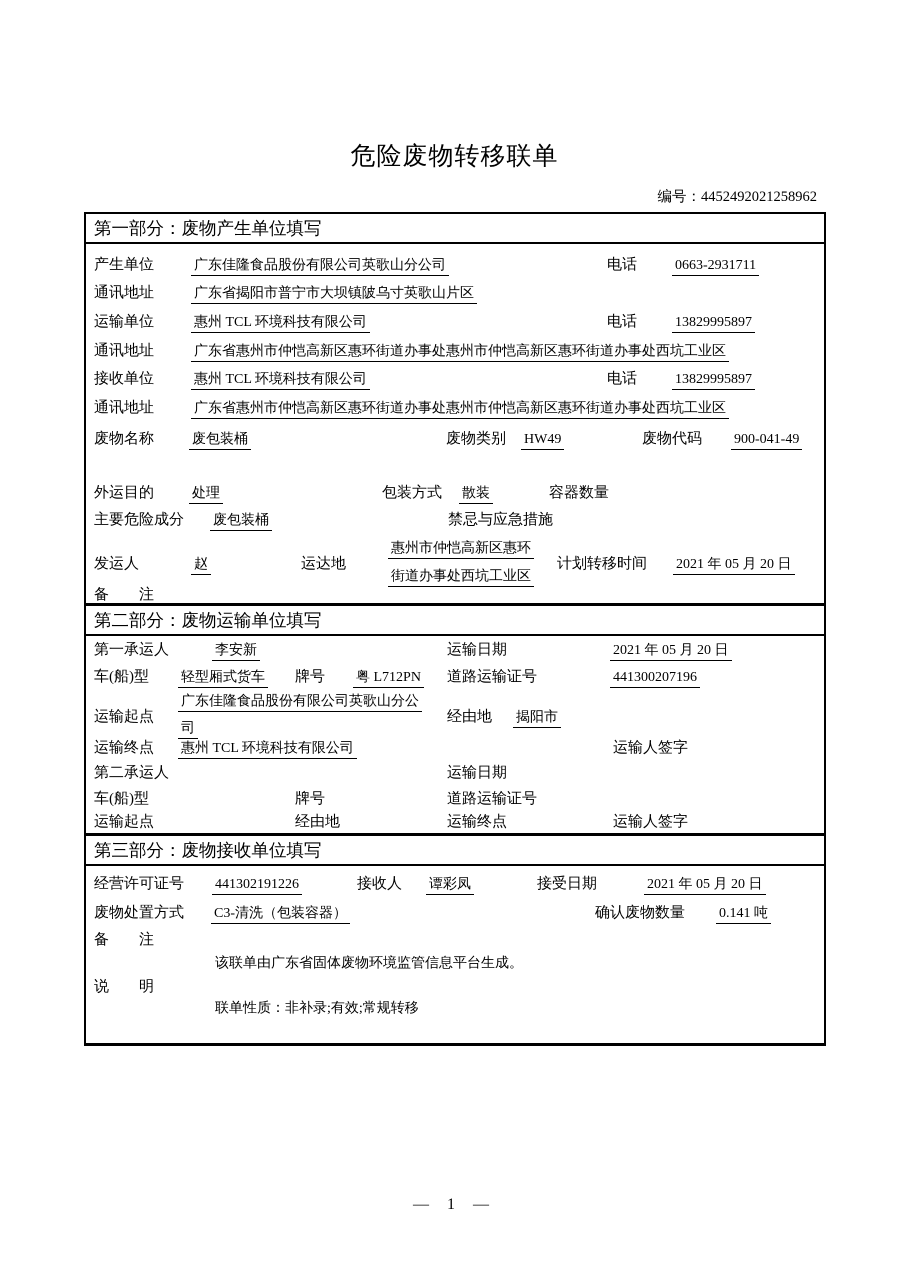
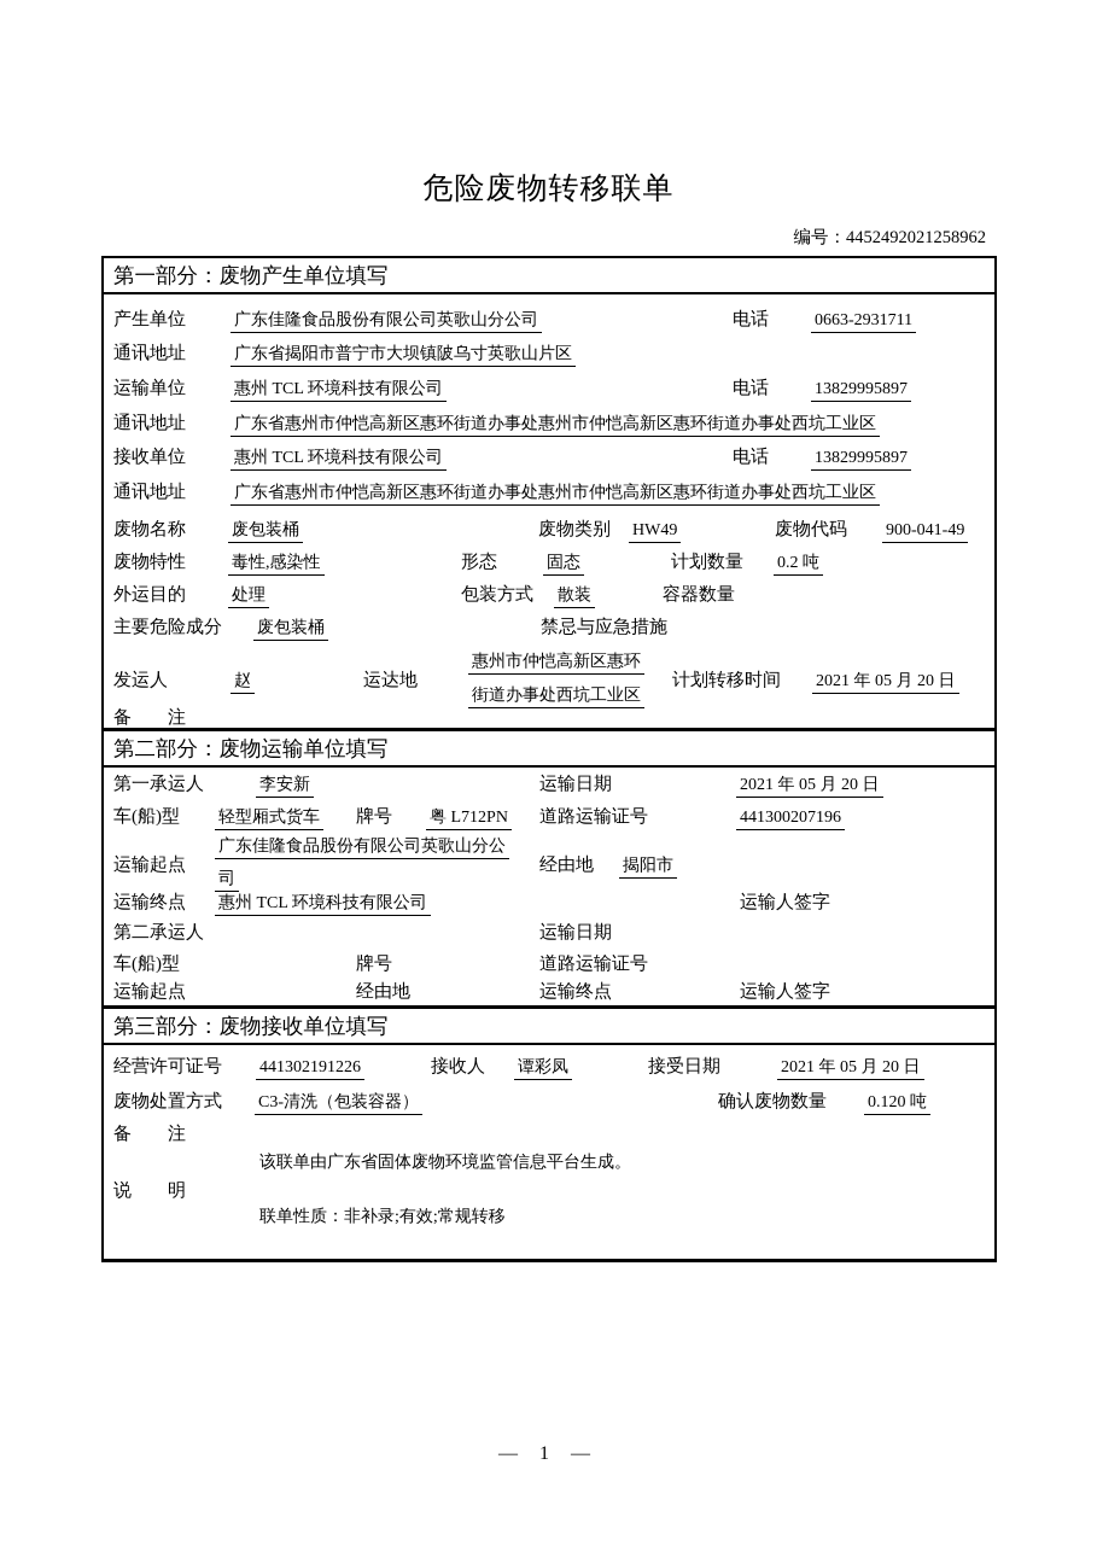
  危险废物转移联单
  编号：4452492021258962
  第一部分：废物产生单位填写
  产生单位
  广东佳隆食品股份有限公司英歌山分公司
  电话
  0663-2931711
  通讯地址
  广东省揭阳市普宁市大坝镇陂乌寸英歌山片区
  运输单位
  惠州 TCL 环境科技有限公司
  电话
  13829995897
  通讯地址
  广东省惠州市仲恺高新区惠环街道办事处惠州市仲恺高新区惠环街道办事处西坑工业区
  接收单位
  惠州 TCL 环境科技有限公司
  电话
  13829995897
  通讯地址
  广东省惠州市仲恺高新区惠环街道办事处惠州市仲恺高新区惠环街道办事处西坑工业区
  废物名称
  废包装桶
  废物类别
  HW49
  废物代码
  900-041-49
+ 废物特性
+ 毒性,感染性
+ 形态
+ 固态
+ 计划数量
+ 0.2 吨
  外运目的
  处理
  包装方式
  散装
  容器数量
  主要危险成分
  废包装桶
  禁忌与应急措施
  发运人
  赵
  运达地
  惠州市仲恺高新区惠环
  街道办事处西坑工业区
  计划转移时间
  2021 年 05 月 20 日
  备 注
  第二部分：废物运输单位填写
  第一承运人
  李安新
  运输日期
  2021 年 05 月 20 日
  车(船)型
  轻型厢式货车
  牌号
  粤 L712PN
  道路运输证号
  441300207196
  运输起点
  广东佳隆食品股份有限公司英歌山分公
  司
  经由地
  揭阳市
  运输终点
  惠州 TCL 环境科技有限公司
  运输人签字
  第二承运人
  运输日期
  车(船)型
  牌号
  道路运输证号
  运输起点
  经由地
  运输终点
  运输人签字
  第三部分：废物接收单位填写
  经营许可证号
  441302191226
  接收人
  谭彩凤
  接受日期
  2021 年 05 月 20 日
  废物处置方式
  C3-清洗（包装容器）
  确认废物数量
- 0.141 吨
+ 0.120 吨
  备 注
  说 明
  该联单由广东省固体废物环境监管信息平台生成。
  联单性质：非补录;有效;常规转移
  — 1 —
